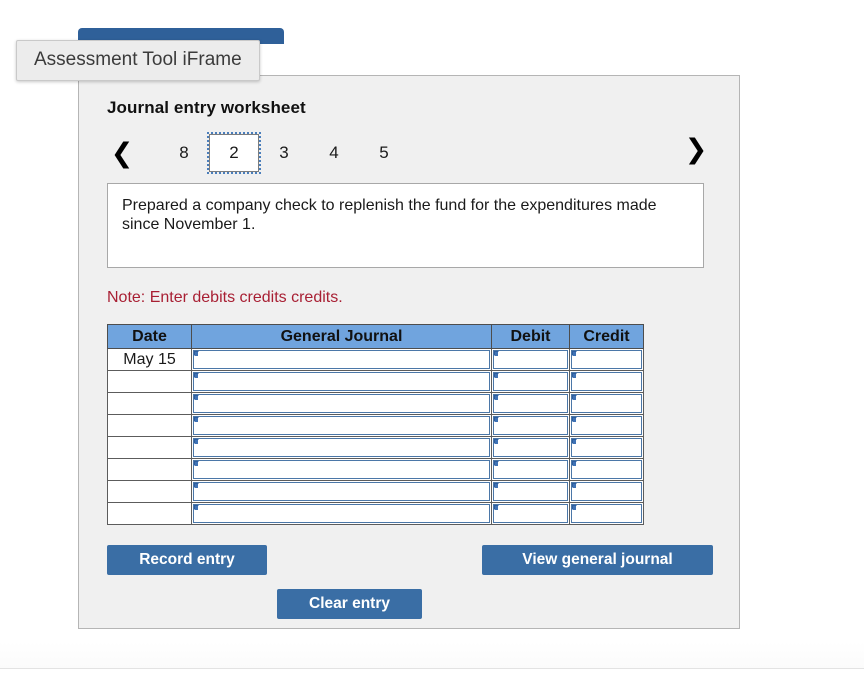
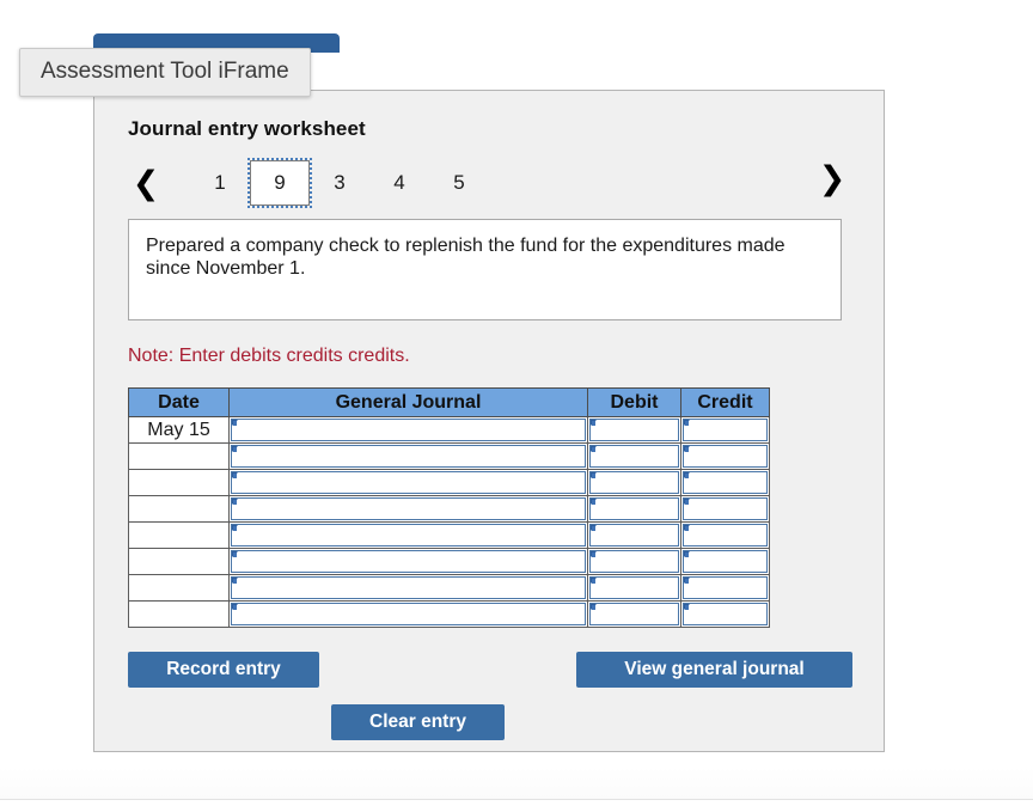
  Assessment Tool iFrame
  Journal entry worksheet
  ❮
- 8
+ 1
- 2
+ 9
  3
  4
  5
  ❯
  Prepared a company check to replenish the fund for the expenditures made since November 1.
  Note: Enter debits credits credits.
  Date	General Journal	Debit	Credit
  May 15
  Record entry
  View general journal
  Clear entry
